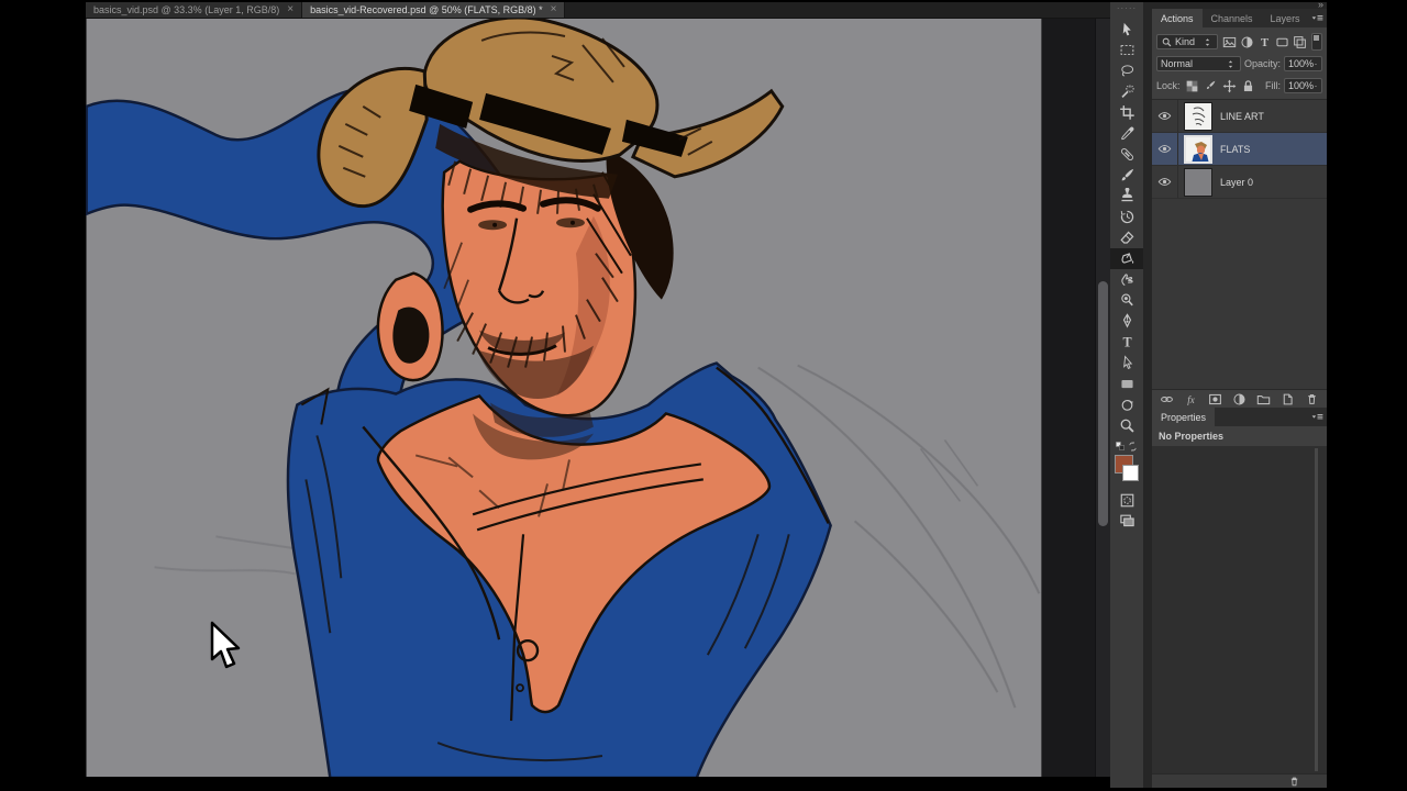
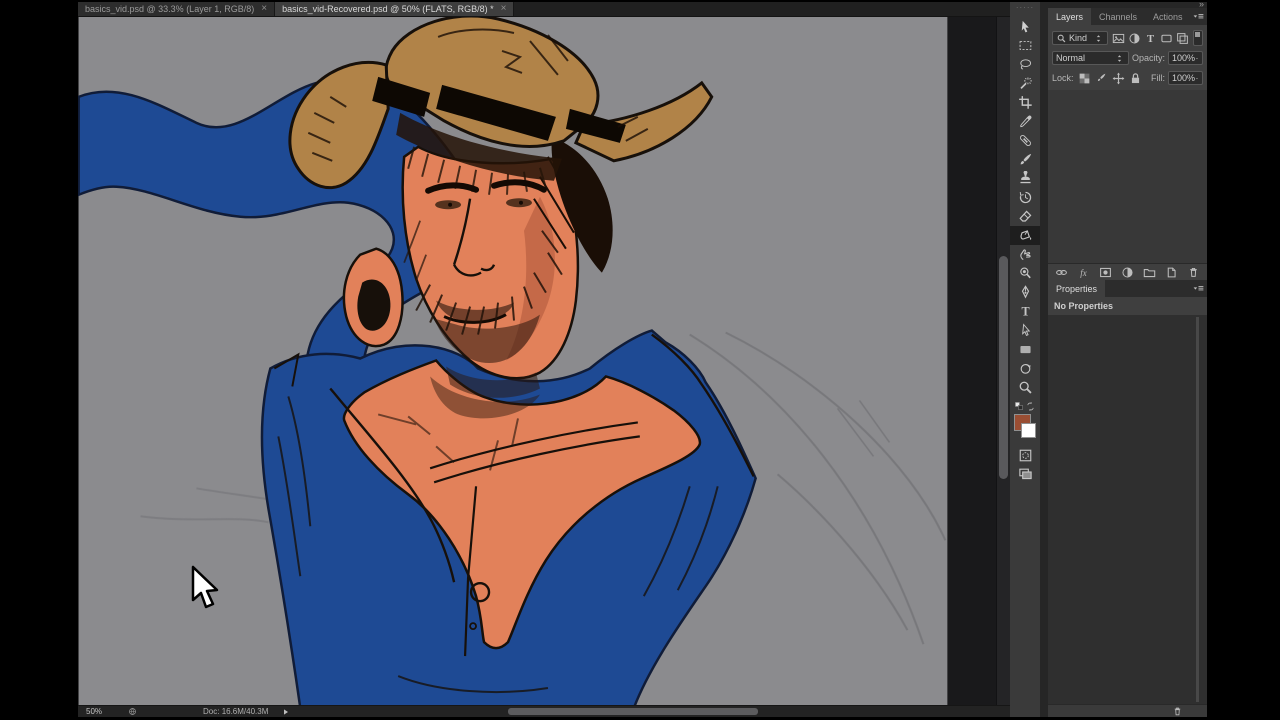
  basics_vid.psd @ 33.3% (Layer 1, RGB/8)
  ×
  basics_vid-Recovered.psd @ 50% (FLATS, RGB/8) *
  ×
+ 50%
+ Doc: 16.6M/40.3M
  ·····
  T
  »
- Actions
+ Layers
  Channels
- Layers
+ Actions
  Kind
  T
  Normal
  Opacity:
  100%
  Lock:
  Fill:
  100%
- LINE ART
- FLATS
- Layer 0
  fx
  Properties
  No Properties
